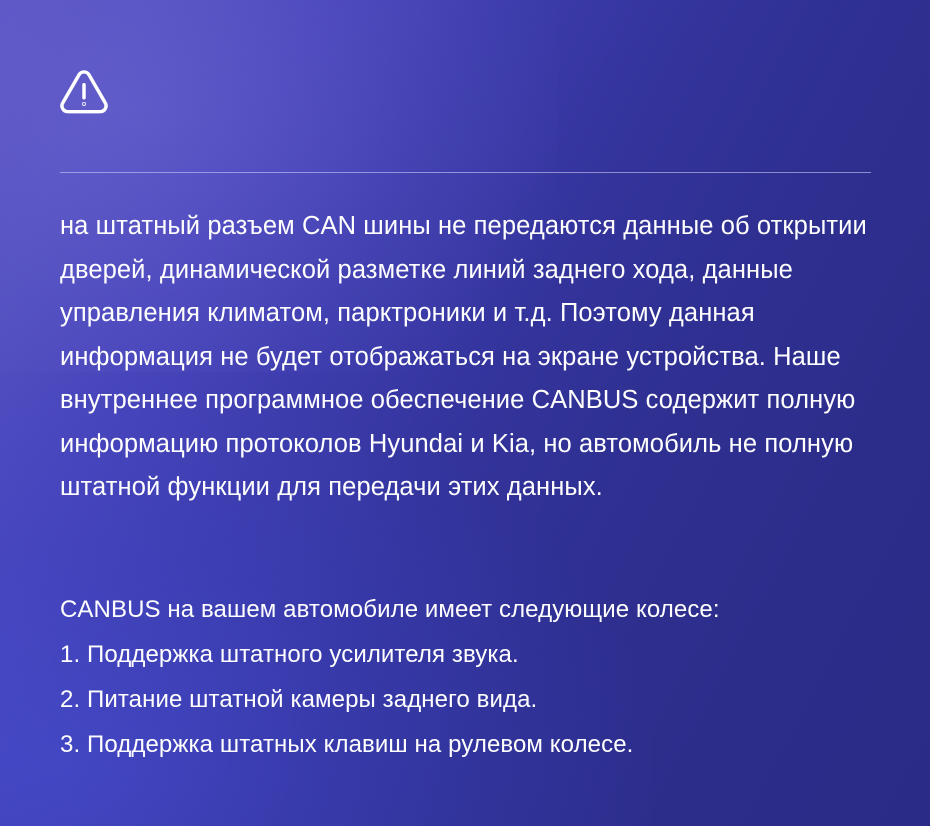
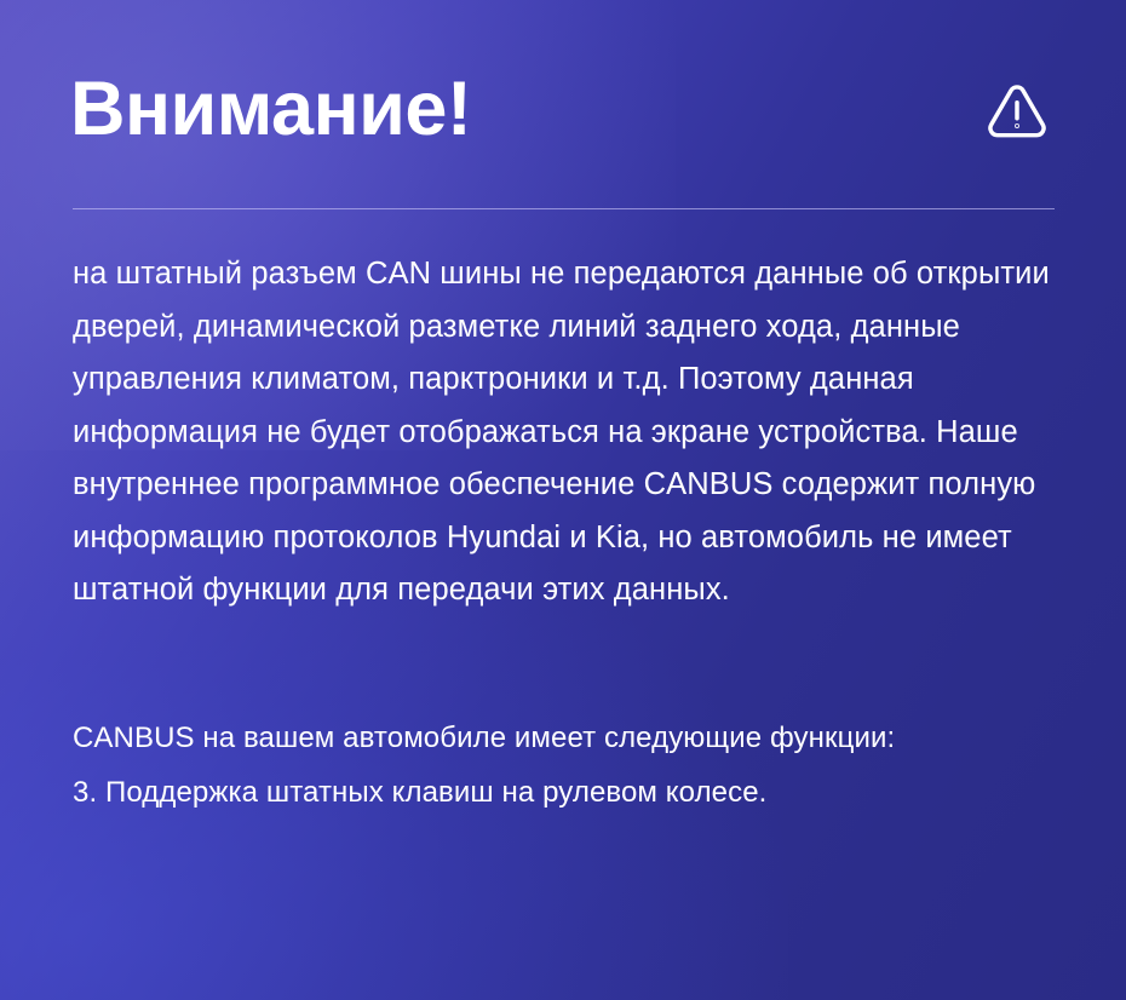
+ Внимание!
- на штатный разъем CAN шины не передаются данные об открытии дверей, динамической разметке линий заднего хода, данные управления климатом, парктроники и т.д. Поэтому данная информация не будет отображаться на экране устройства. Наше внутреннее программное обеспечение CANBUS содержит полную информацию протоколов Hyundai и Kia, но автомобиль не полную штатной функции для передачи этих данных.
+ на штатный разъем CAN шины не передаются данные об открытии дверей, динамической разметке линий заднего хода, данные управления климатом, парктроники и т.д. Поэтому данная информация не будет отображаться на экране устройства. Наше внутреннее программное обеспечение CANBUS содержит полную информацию протоколов Hyundai и Kia, но автомобиль не имеет штатной функции для передачи этих данных.
- CANBUS на вашем автомобиле имеет следующие колесе:
+ CANBUS на вашем автомобиле имеет следующие функции:
- 1. Поддержка штатного усилителя звука.
- 2. Питание штатной камеры заднего вида.
  3. Поддержка штатных клавиш на рулевом колесе.
